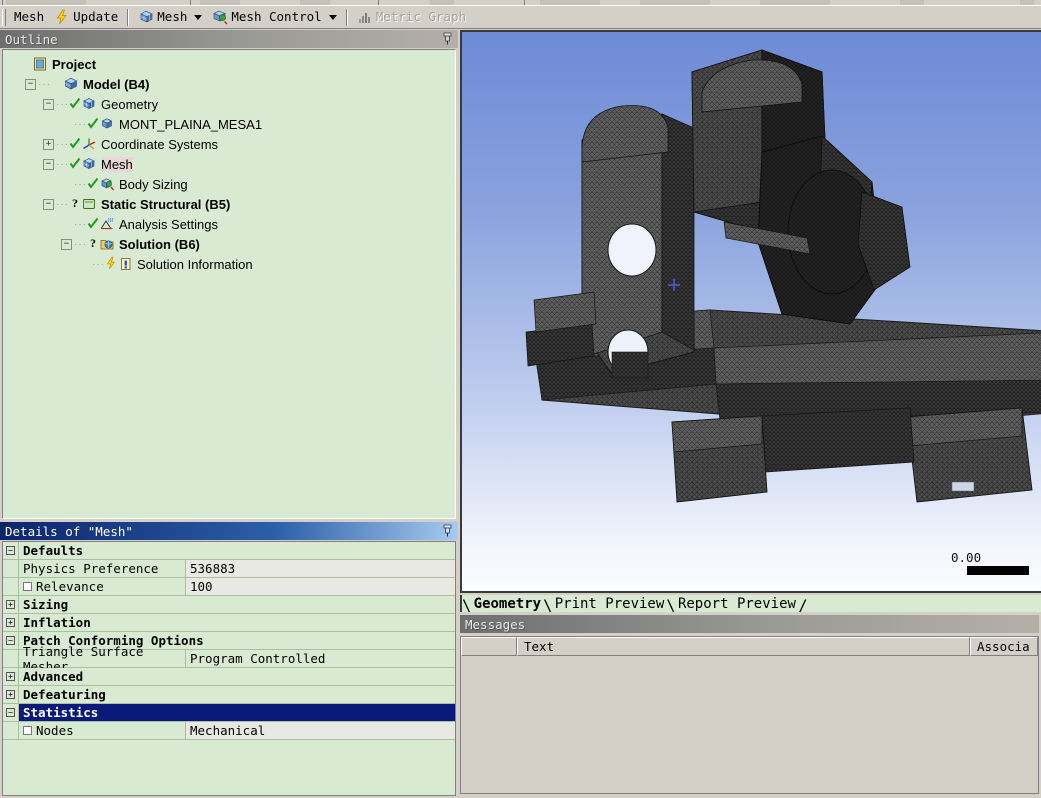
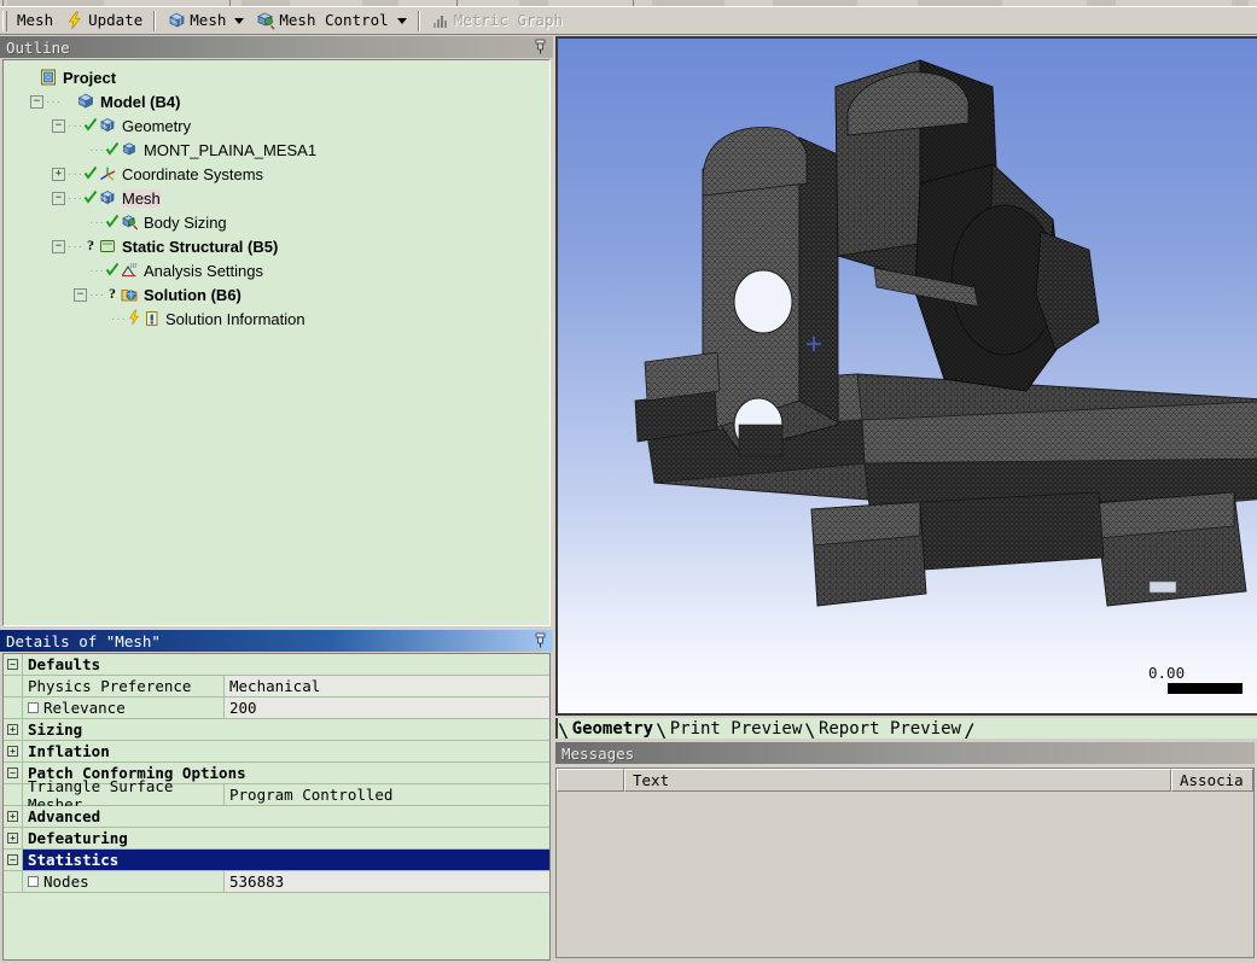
  Mesh
  Update
  Mesh
  Mesh Control
  Metric Graph
  Outline
  Project
  −
  ···
  Model (B4)
  −
  ···
  Geometry
  ···
  MONT_PLAINA_MESA1
  +
  ···
  Coordinate Systems
  −
  ···
  Mesh
  ···
  Body Sizing
  −
  ···
  ?
  Static Structural (B5)
  ···
  Analysis Settings
  −
  ···
  ?
  Solution (B6)
  ···
  Solution Information
  Details of "Mesh"
  −
  Defaults
  Physics Preference
- 536883
+ Mechanical
  Relevance
- 100
+ 200
  +
  Sizing
  +
  Inflation
  −
  Patch Conforming Options
  Triangle Surface Mesher
  Program Controlled
  +
  Advanced
  +
  Defeaturing
  −
  Statistics
  Nodes
- Mechanical
+ 536883
  0.00
  \
  Geometry
  \
  Print Preview
  \
  Report Preview
  /
  Messages
  Text
  Associa
